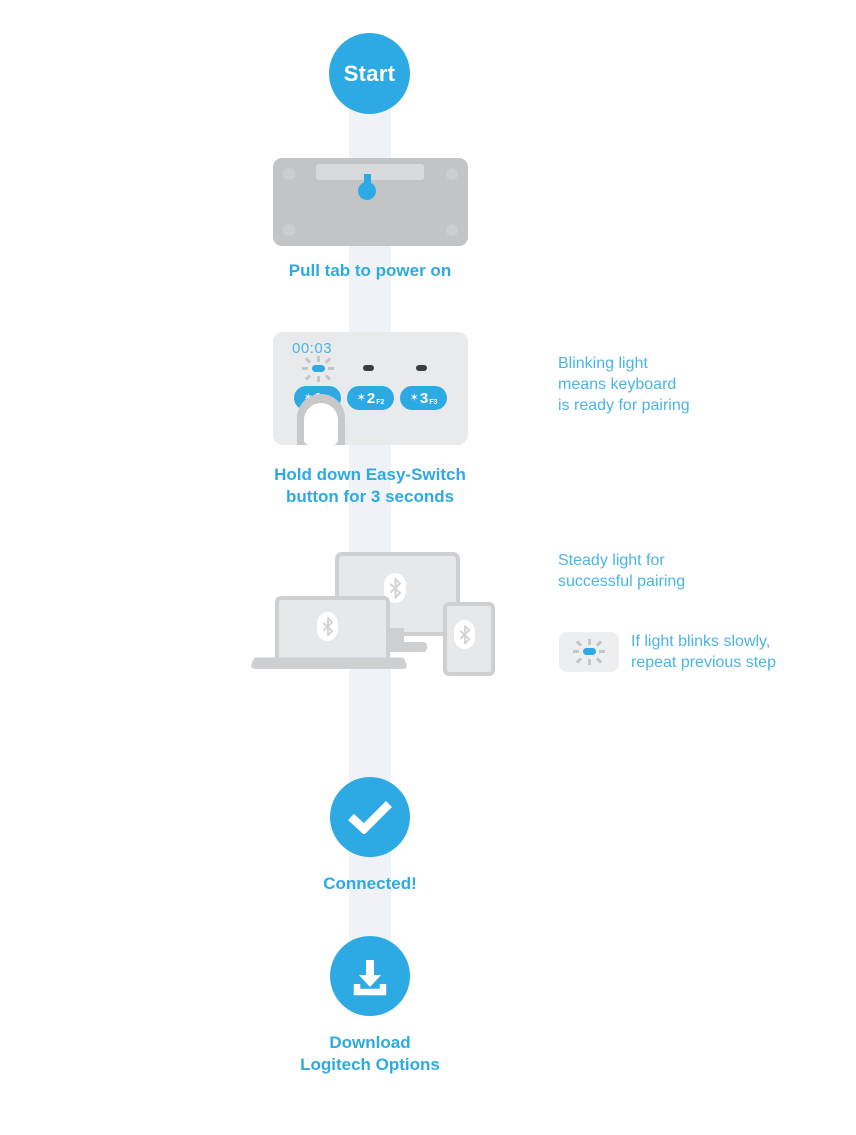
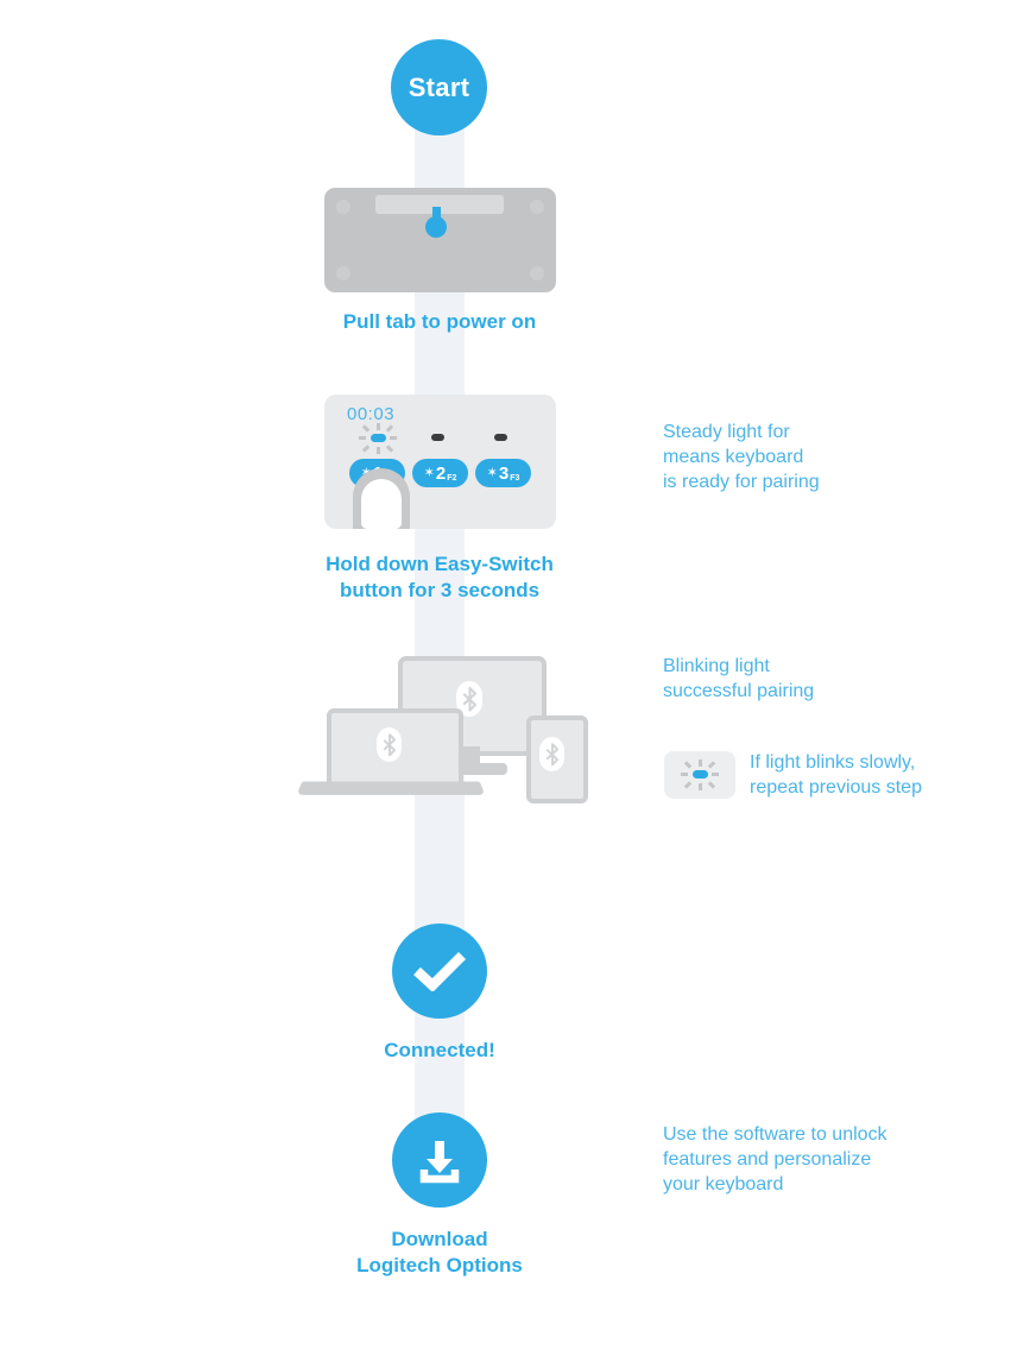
  Start
  Pull tab to power on
  00:03
  ✶
  2
  ✶
  3
  Hold down Easy-Switch
  button for 3 seconds
- Blinking light
+ Steady light for
  means keyboard
  is ready for pairing
- Steady light for
+ Blinking light
  successful pairing
  If light blinks slowly,
  repeat previous step
  Connected!
  Download
  Logitech Options
+ Use the software to unlock
+ features and personalize
+ your keyboard
